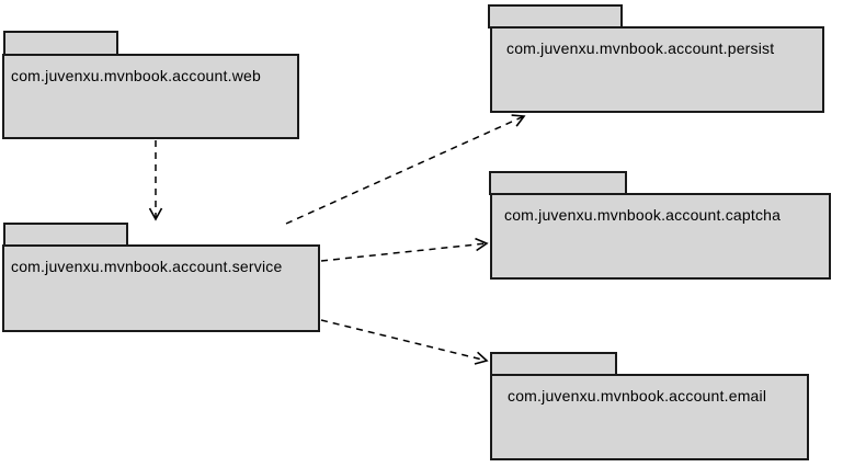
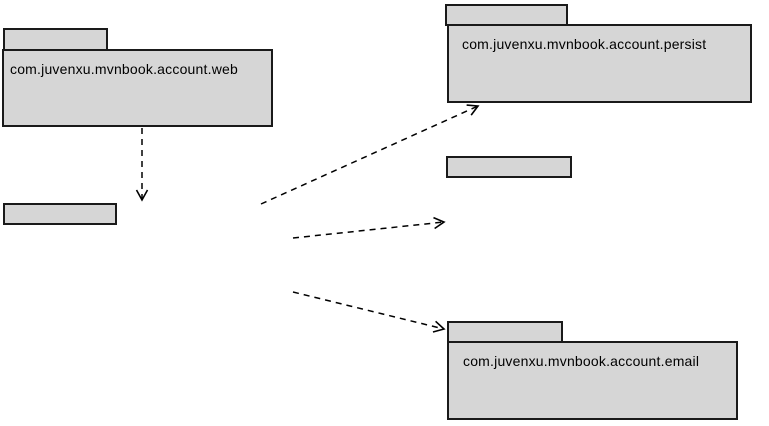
  com.juvenxu.mvnbook.account.web
  com.juvenxu.mvnbook.account.persist
- com.juvenxu.mvnbook.account.service
- com.juvenxu.mvnbook.account.captcha
  com.juvenxu.mvnbook.account.email
